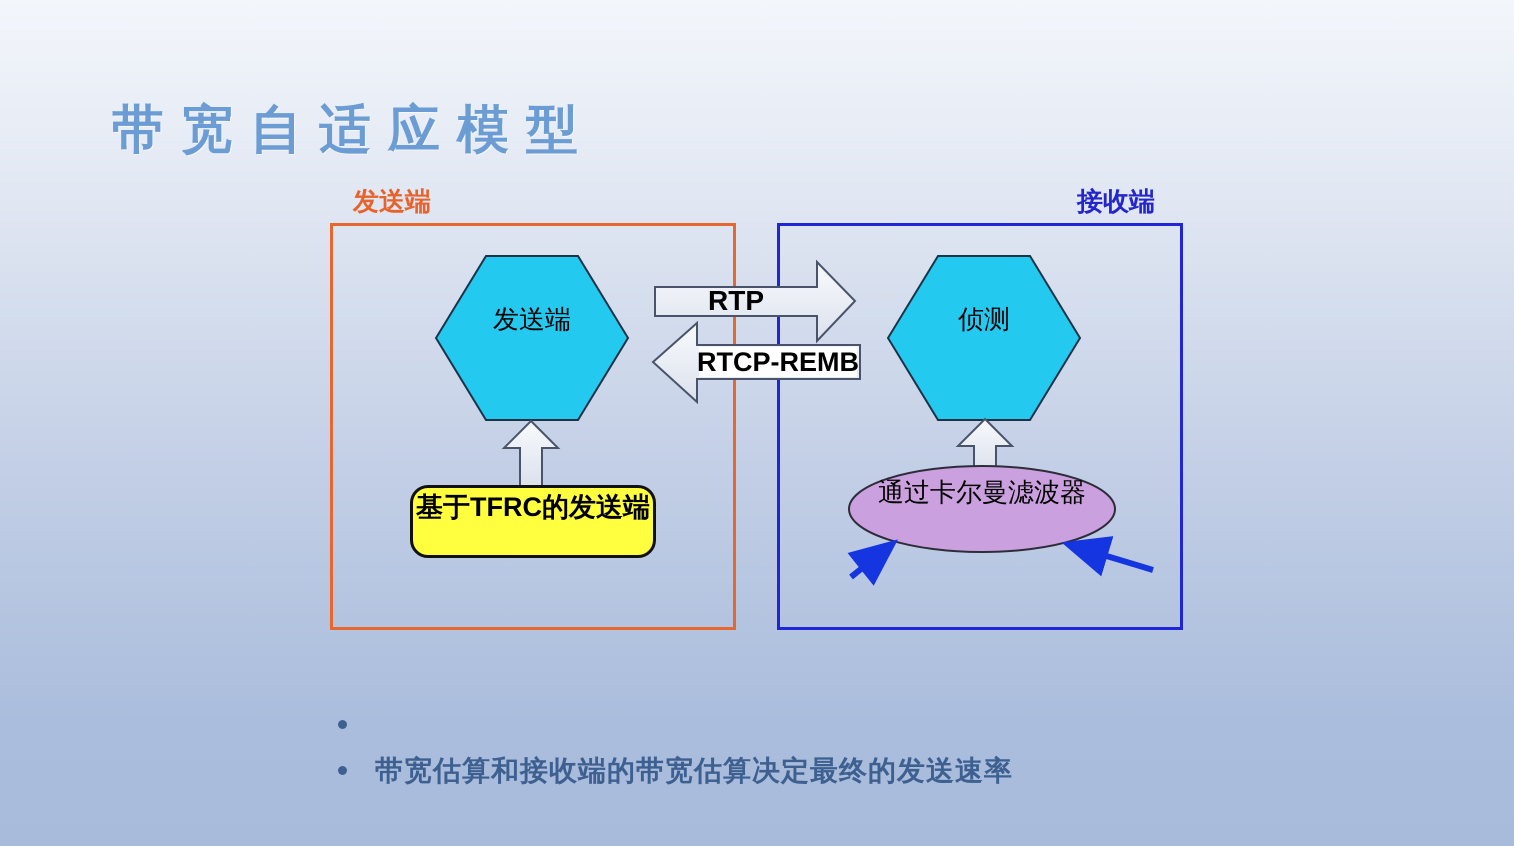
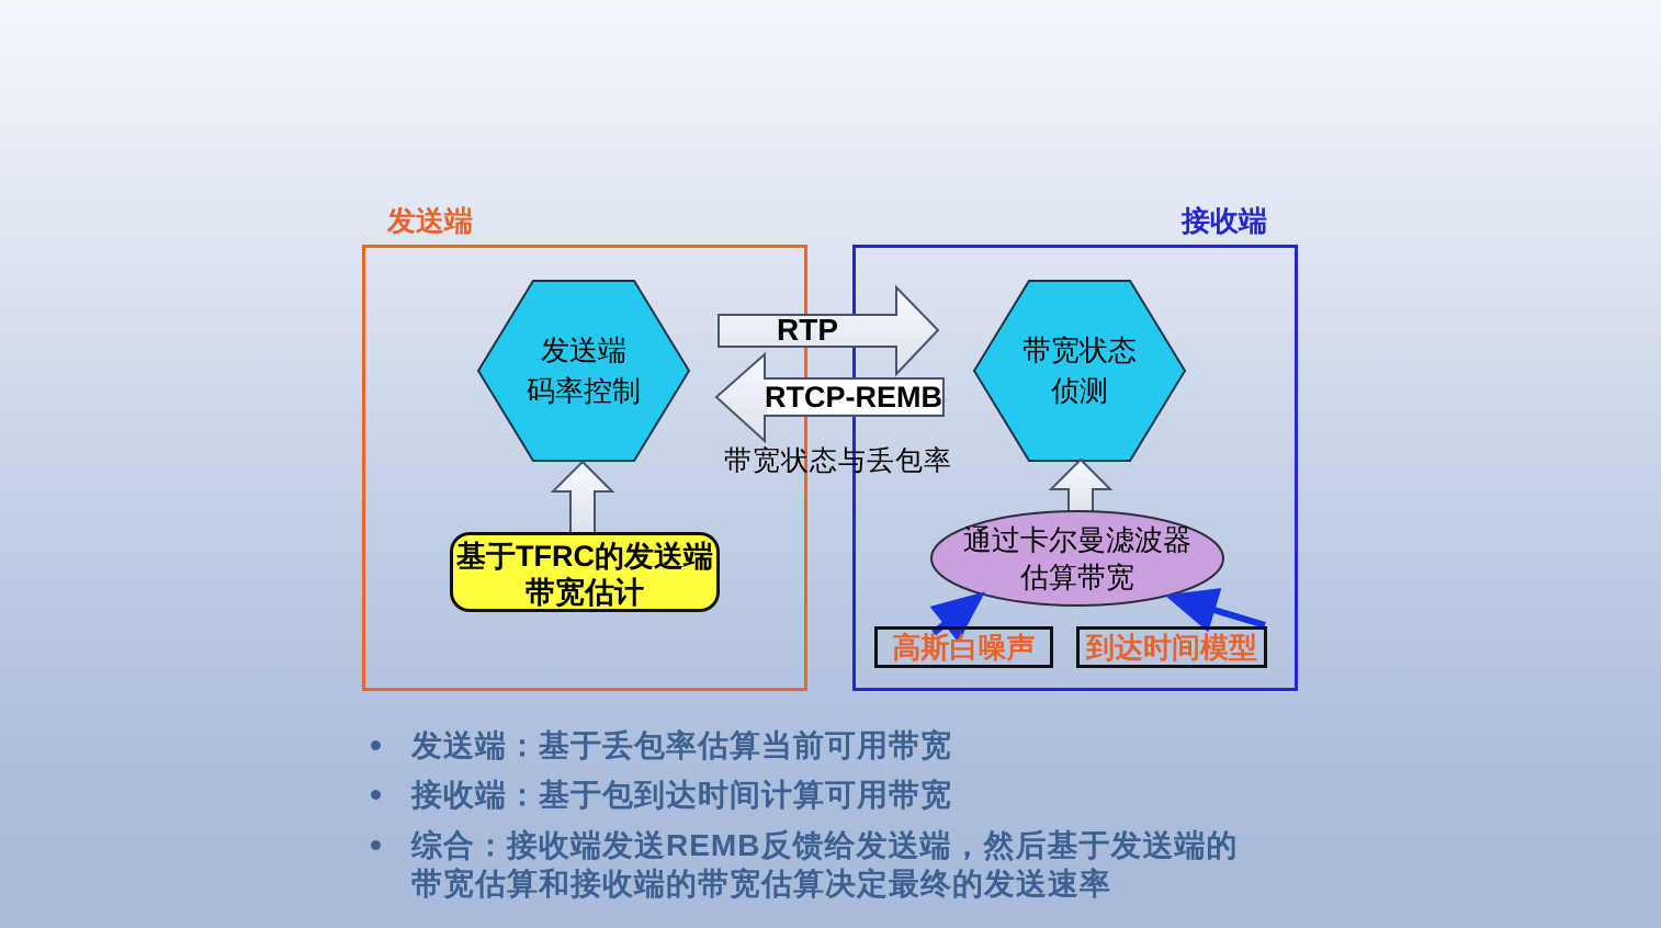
- 带宽自适应模型
  发送端
  接收端
  发送端
+ 码率控制
+ 带宽状态
  侦测
  RTP
  RTCP-REMB
+ 带宽状态与丢包率
  基于TFRC的发送端
+ 带宽估计
  通过卡尔曼滤波器
+ 估算带宽
+ 高斯白噪声
+ 到达时间模型
+ 发送端：基于丢包率估算当前可用带宽
+ 接收端：基于包到达时间计算可用带宽
+ 综合：接收端发送REMB反馈给发送端，然后基于发送端的
  带宽估算和接收端的带宽估算决定最终的发送速率
